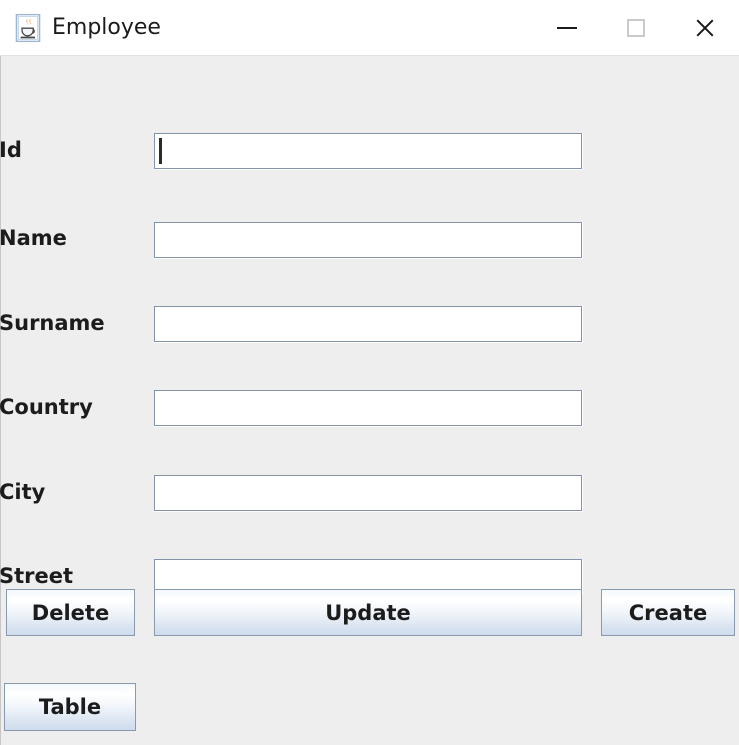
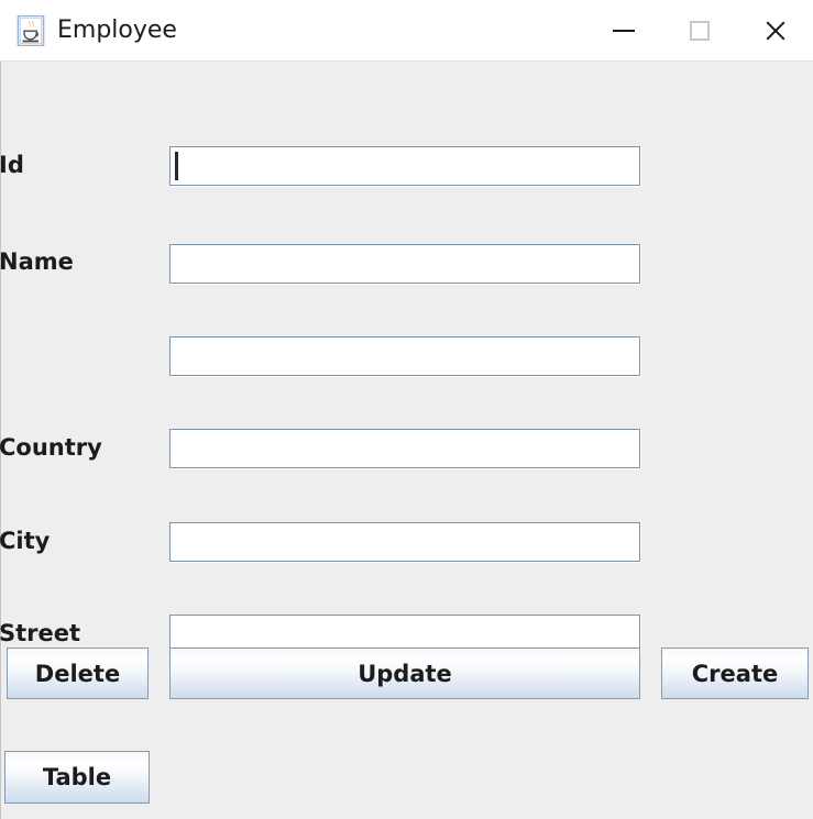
  Employee
  Id
  Name
- Surname
  Country
  City
  Street
  Delete
  Update
  Create
  Table
